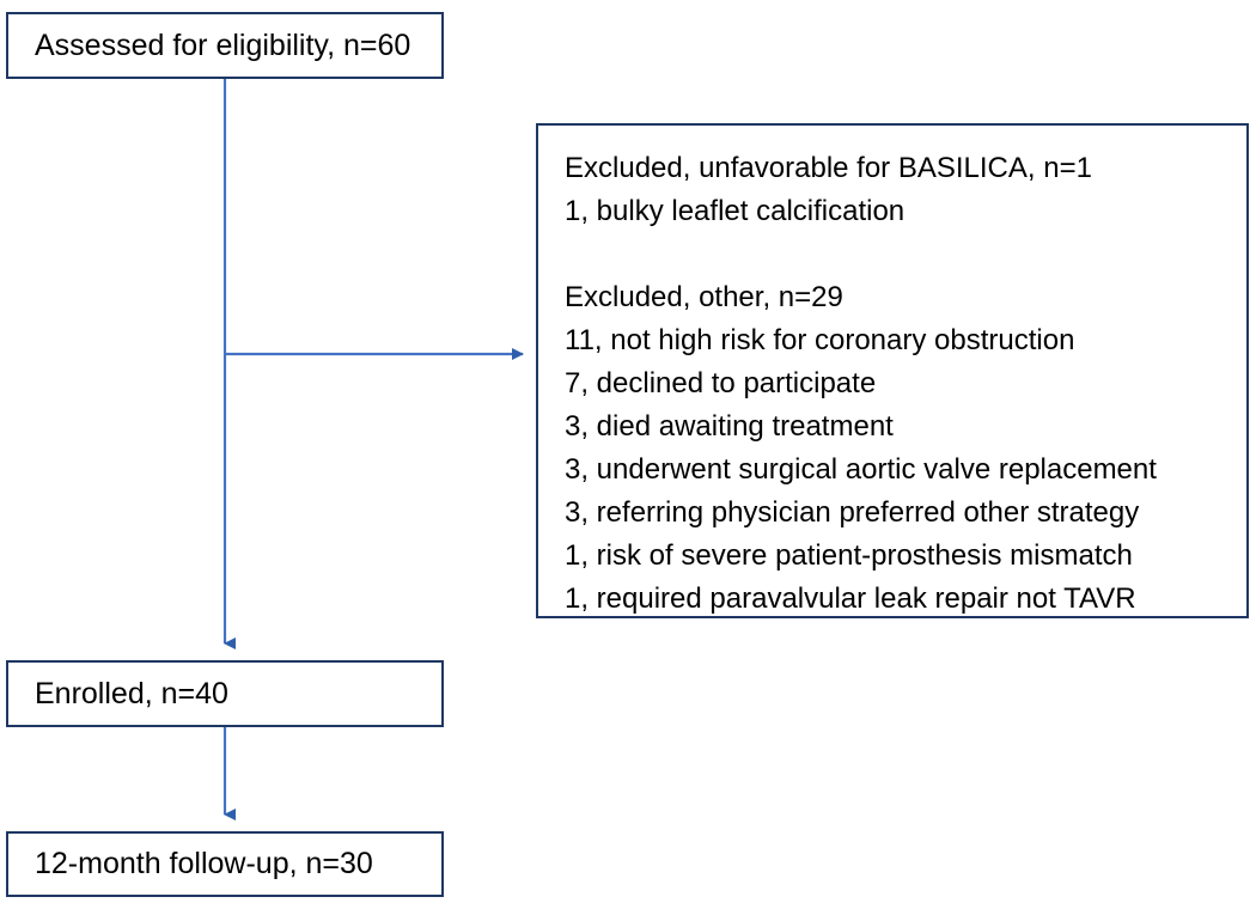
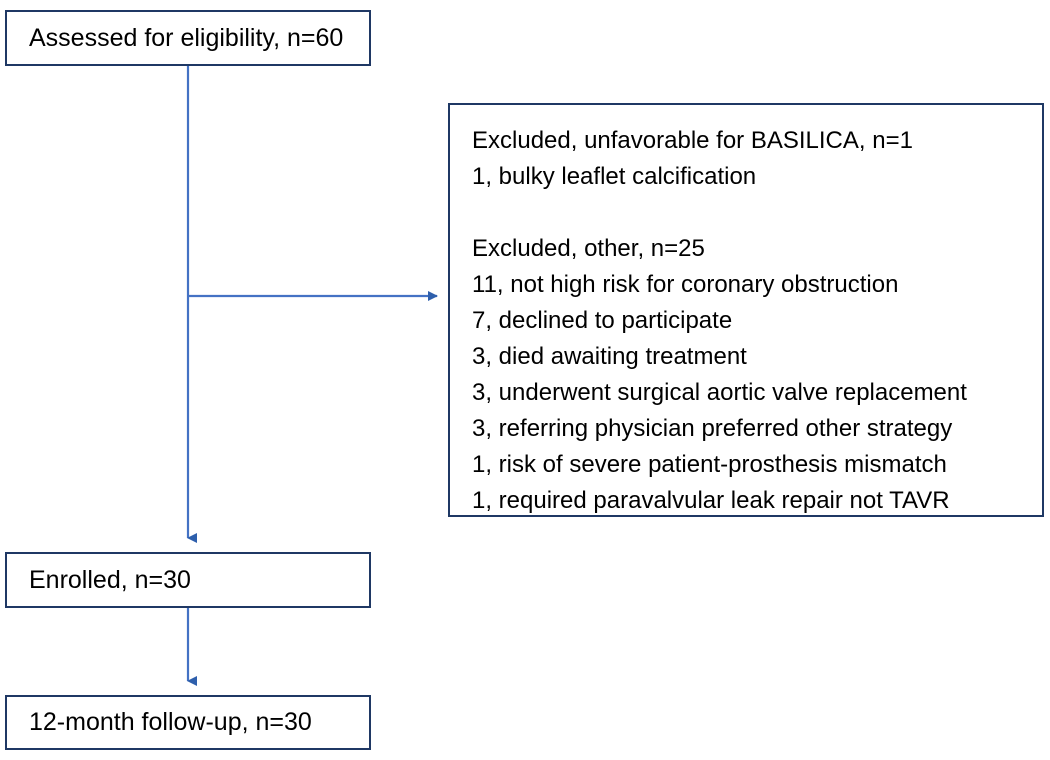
  Assessed for eligibility, n=60
  Excluded, unfavorable for BASILICA, n=1
  1, bulky leaflet calcification
- Excluded, other, n=29
+ Excluded, other, n=25
  11, not high risk for coronary obstruction
  7, declined to participate
  3, died awaiting treatment
  3, underwent surgical aortic valve replacement
  3, referring physician preferred other strategy
  1, risk of severe patient-prosthesis mismatch
  1, required paravalvular leak repair not TAVR
- Enrolled, n=40
+ Enrolled, n=30
  12-month follow-up, n=30
